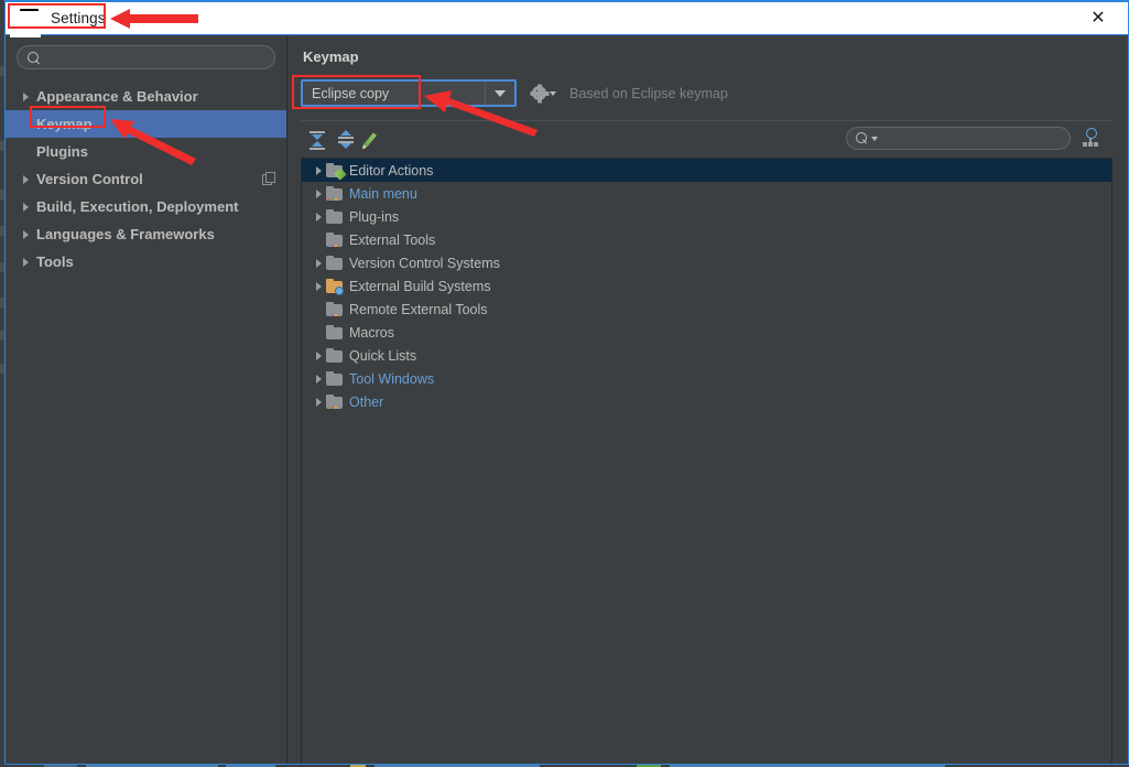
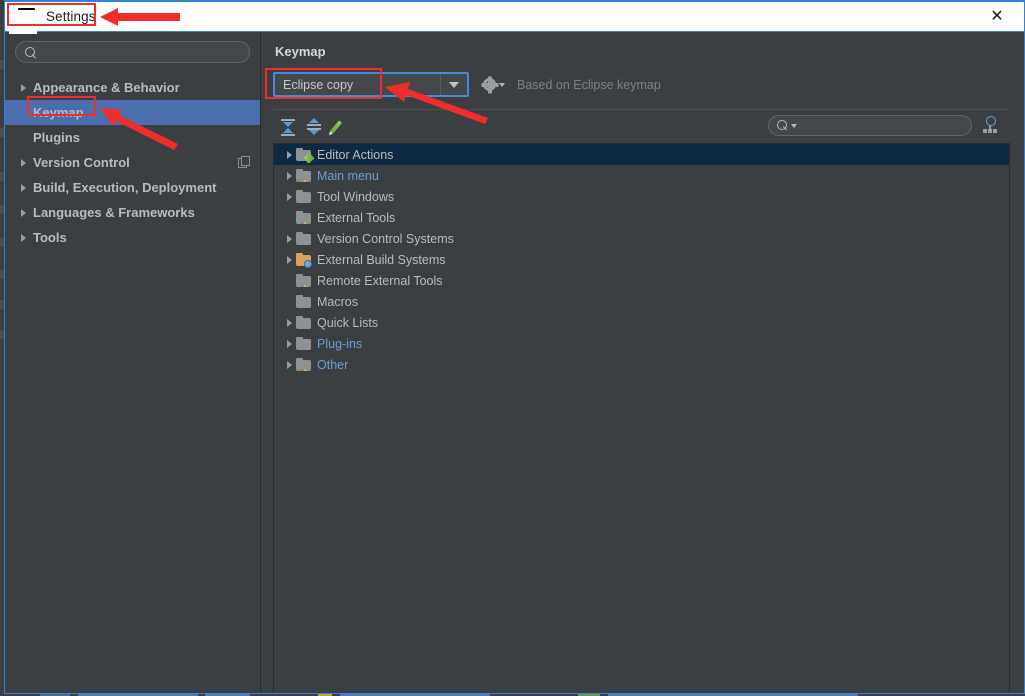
  Settings
  ✕
  Appearance & Behavior
  Keymap
  Plugins
  Version Control
  Build, Execution, Deployment
  Languages & Frameworks
  Tools
  Keymap
  Eclipse copy
  Based on Eclipse keymap
  Editor Actions
  Main menu
- Plug-ins
+ Tool Windows
  External Tools
  Version Control Systems
  External Build Systems
  Remote External Tools
  Macros
  Quick Lists
- Tool Windows
+ Plug-ins
  Other
